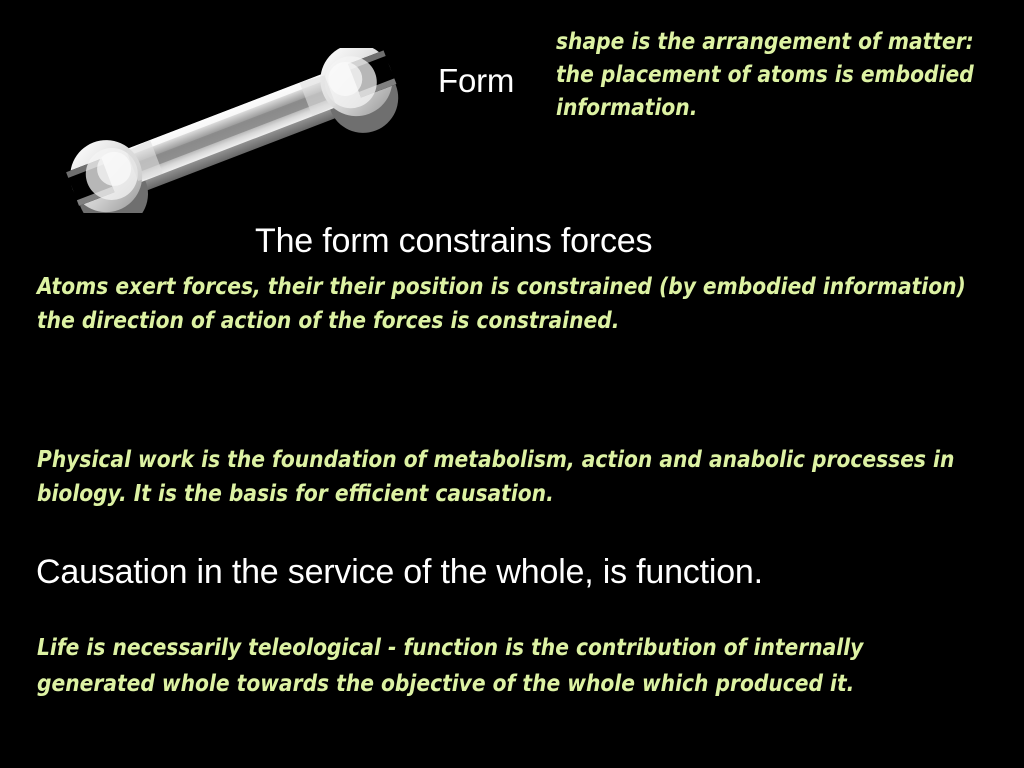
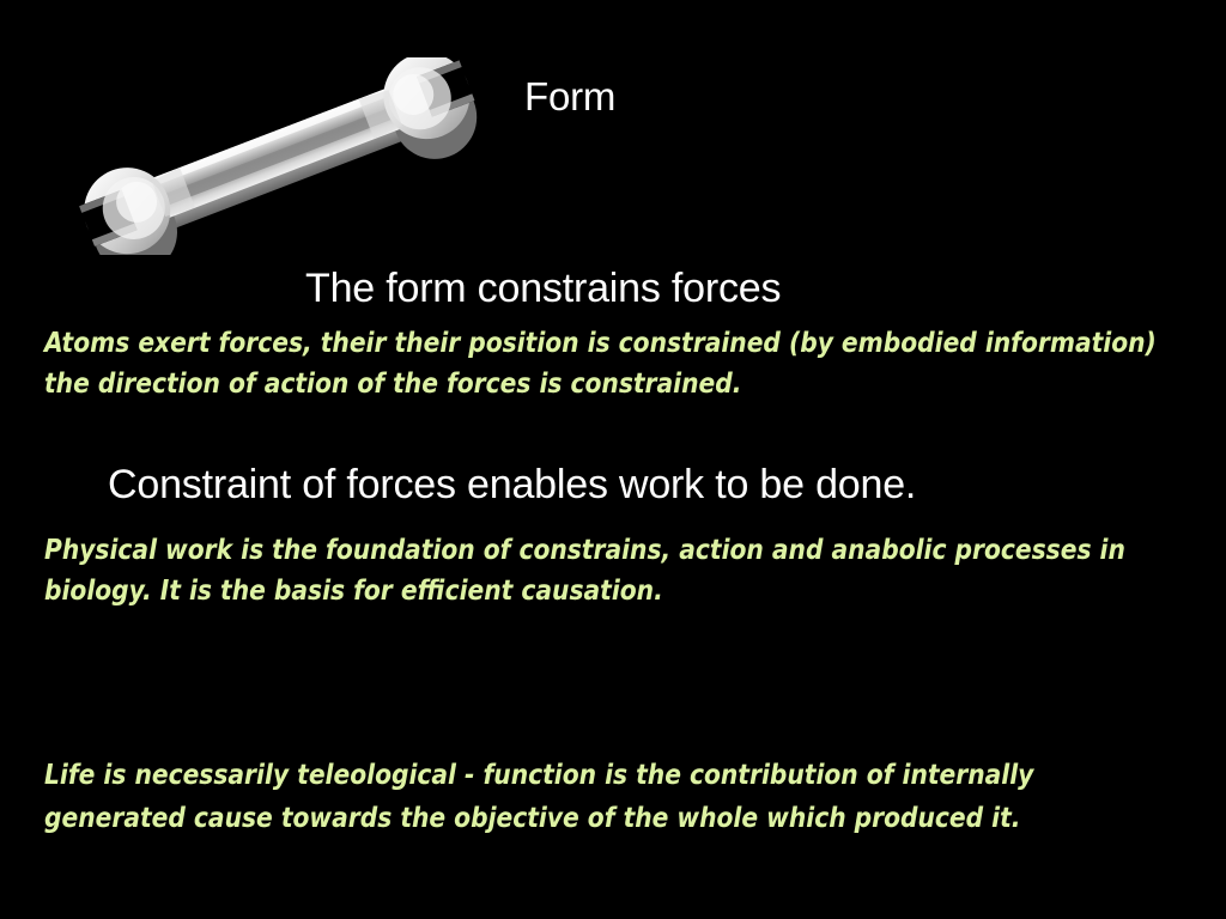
  Form
- shape is the arrangement of matter: the placement of atoms is embodied information.
  The form constrains forces
  Atoms exert forces, their their position is constrained (by embodied information) the direction of action of the forces is constrained.
+ Constraint of forces enables work to be done.
- Physical work is the foundation of metabolism, action and anabolic processes in biology. It is the basis for efficient causation.
+ Physical work is the foundation of constrains, action and anabolic processes in biology. It is the basis for efficient causation.
- Causation in the service of the whole, is function.
- Life is necessarily teleological - function is the contribution of internally generated whole towards the objective of the whole which produced it.
+ Life is necessarily teleological - function is the contribution of internally generated cause towards the objective of the whole which produced it.
